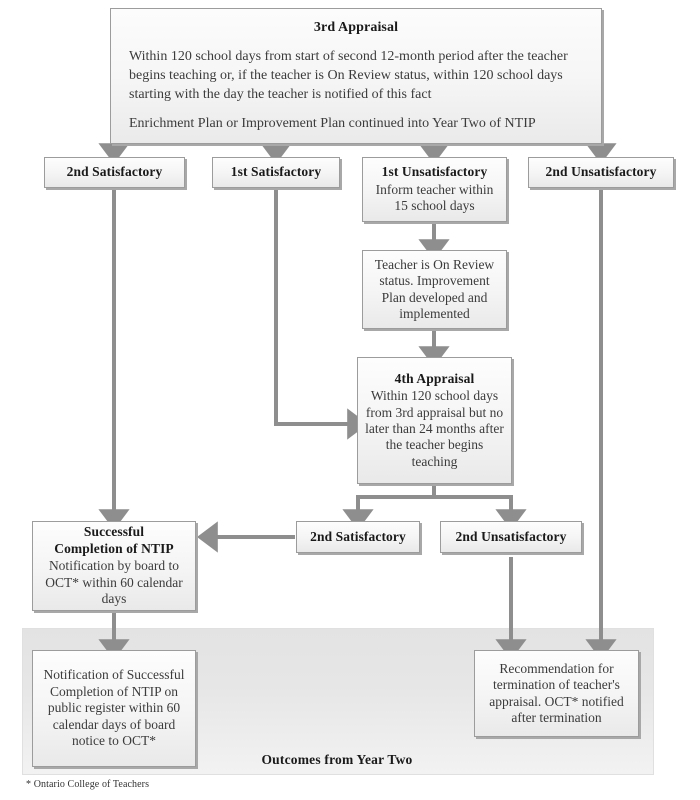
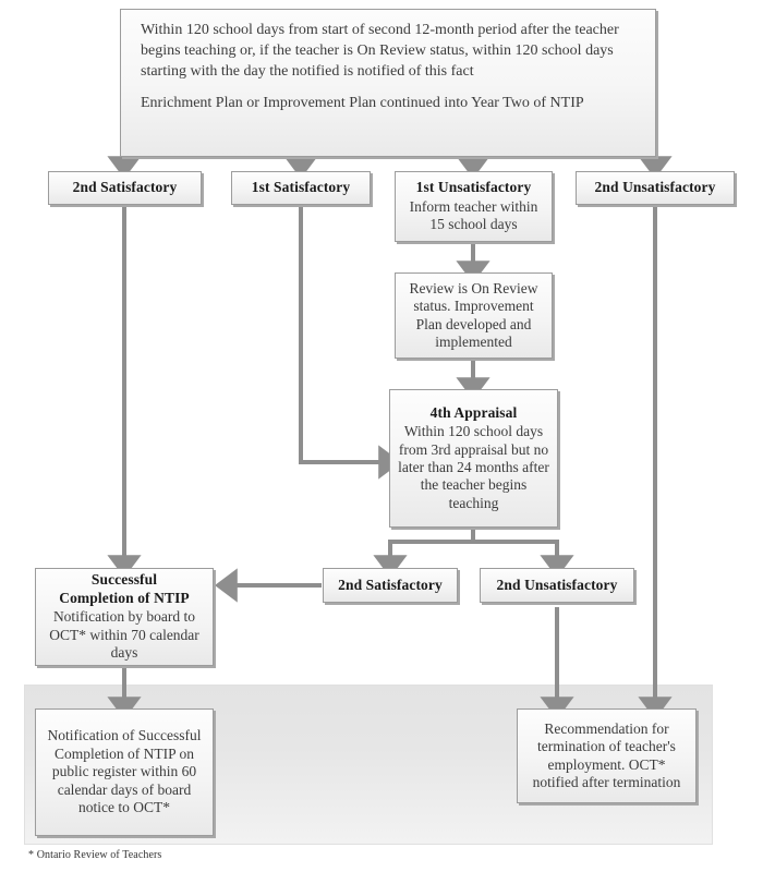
- Outcomes from Year Two
- 3rd Appraisal
- Within 120 school days from start of second 12-month period after the teacher begins teaching or, if the teacher is On Review status, within 120 school days starting with the day the teacher is notified of this fact
+ Within 120 school days from start of second 12-month period after the teacher begins teaching or, if the teacher is On Review status, within 120 school days starting with the day the notified is notified of this fact
  Enrichment Plan or Improvement Plan continued into Year Two of NTIP
  2nd Satisfactory
  1st Satisfactory
  1st Unsatisfactory
  Inform teacher within 15 school days
  2nd Unsatisfactory
- Teacher is On Review status. Improvement Plan developed and implemented
+ Review is On Review status. Improvement Plan developed and implemented
  4th Appraisal
  Within 120 school days from 3rd appraisal but no later than 24 months after the teacher begins teaching
  2nd Satisfactory
  2nd Unsatisfactory
  Successful
  Completion of NTIP
- Notification by board to OCT* within 60 calendar days
+ Notification by board to OCT* within 70 calendar days
  Notification of Successful Completion of NTIP on public register within 60 calendar days of board notice to OCT*
- Recommendation for termination of teacher's appraisal. OCT* notified after termination
+ Recommendation for termination of teacher's employment. OCT* notified after termination
- * Ontario College of Teachers
+ * Ontario Review of Teachers
